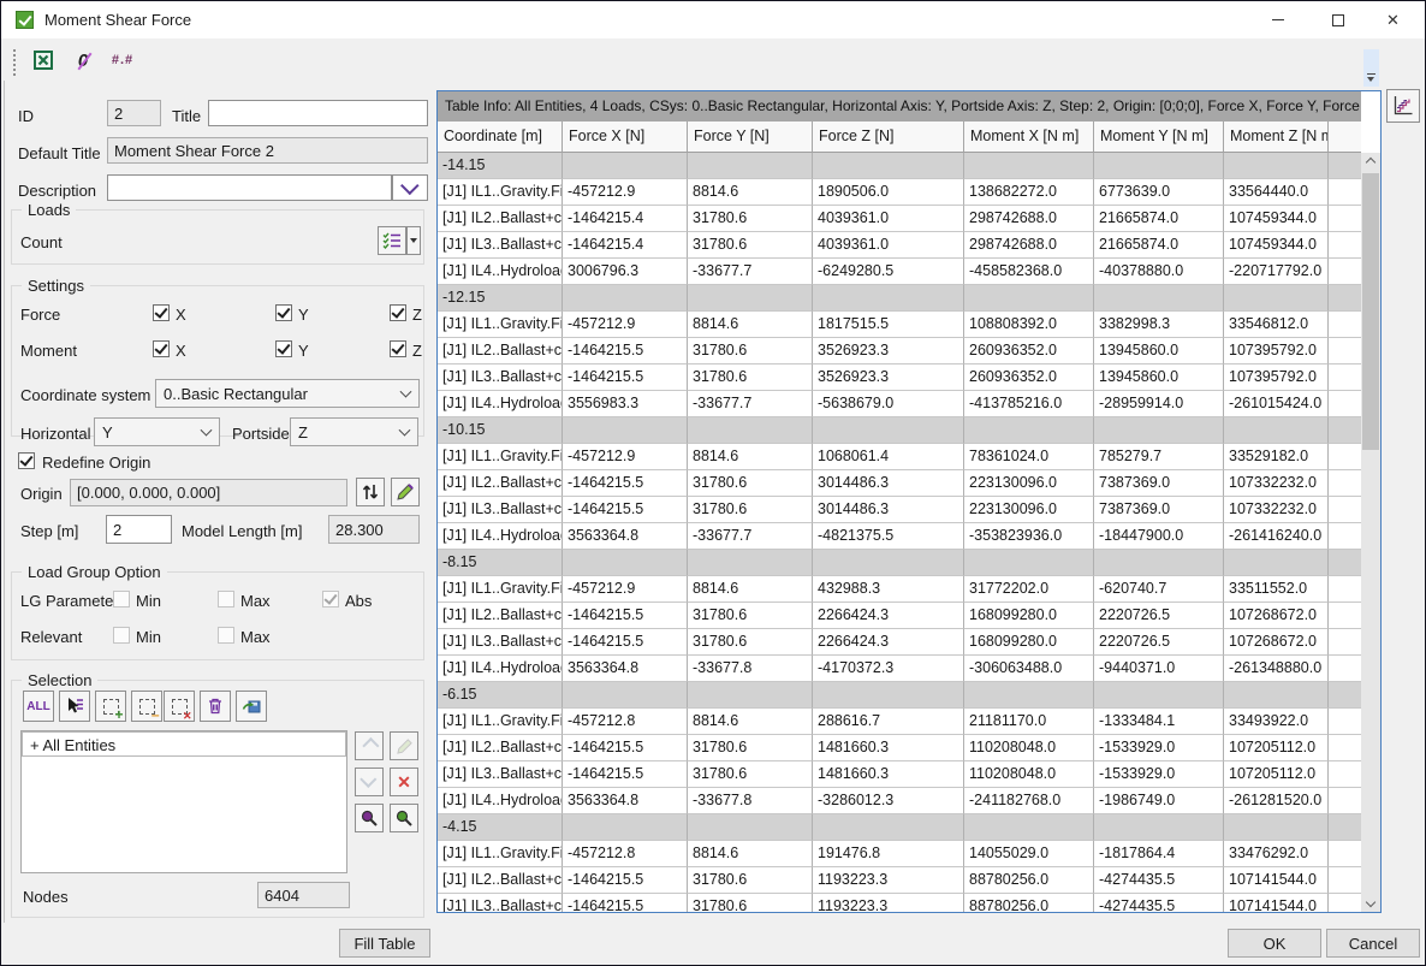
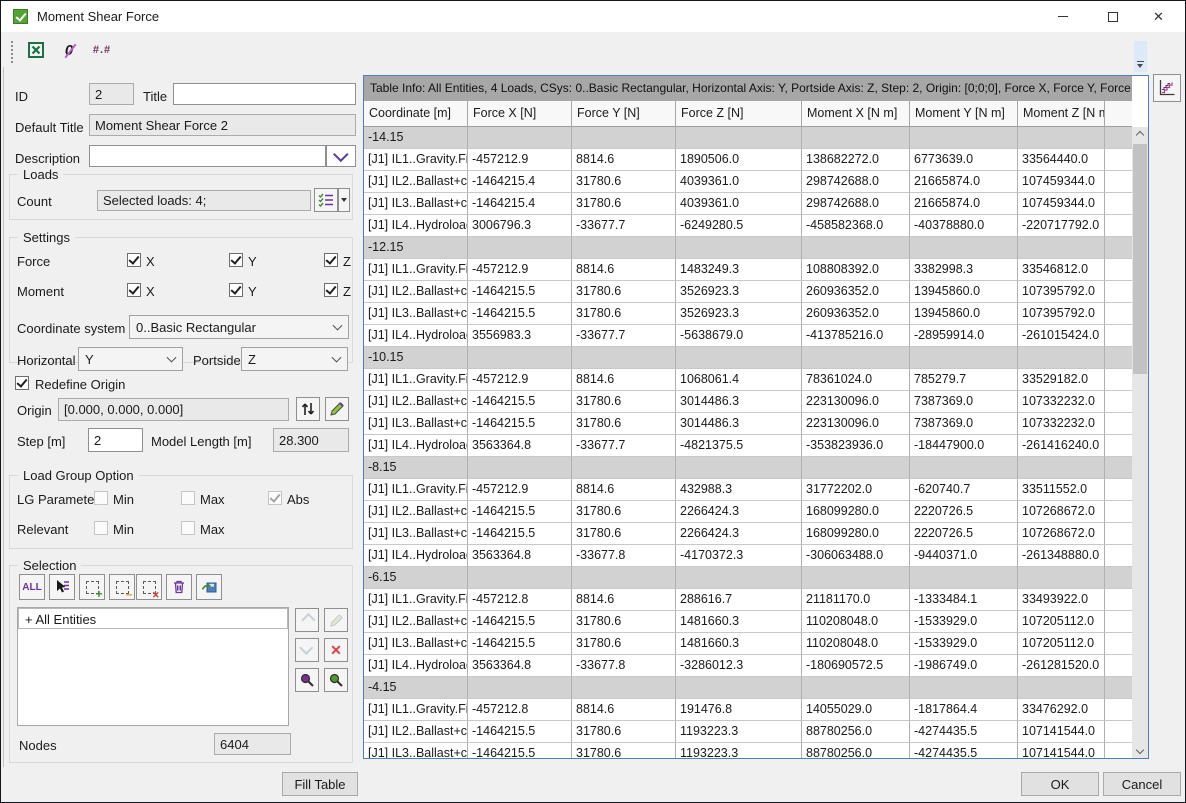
  Moment Shear Force
  ✕
  0
  #.#
  ID
  2
  Title
  Default Title
  Moment Shear Force 2
  Description
  Loads
  Count
+ Selected loads: 4;
  Settings
  Force
  X
  Y
  Z
  Moment
  X
  Y
  Z
  Coordinate system
  0..Basic Rectangular
  Horizontal
  Y
  Portside
  Z
  Redefine Origin
  Origin
  [0.000, 0.000, 0.000]
  Step [m]
  2
  Model Length [m]
  28.300
  Load Group Option
  LG Paramete
  Min
  Max
  Abs
  Relevant
  Min
  Max
  Selection
  ALL
  +
  –
  ✕
  + All Entities
  ✕
  Nodes
  6404
  Table Info: All Entities, 4 Loads, CSys: 0..Basic Rectangular, Horizontal Axis: Y, Portside Axis: Z, Step: 2, Origin: [0;0;0], Force X, Force Y, Force
  Coordinate [m]
  Force X [N]
  Force Y [N]
  Force Z [N]
  Moment X [N m]
  Moment Y [N m]
  Moment Z [N m
  -14.15
  [J1] IL1..Gravity.Fi
  -457212.9
  8814.6
  1890506.0
  138682272.0
  6773639.0
  33564440.0
  [J1] IL2..Ballast+c
  -1464215.4
  31780.6
  4039361.0
  298742688.0
  21665874.0
  107459344.0
  [J1] IL3..Ballast+c
  -1464215.4
  31780.6
  4039361.0
  298742688.0
  21665874.0
  107459344.0
  [J1] IL4..Hydroloa
  3006796.3
  -33677.7
  -6249280.5
  -458582368.0
  -40378880.0
  -220717792.0
  -12.15
  [J1] IL1..Gravity.Fi
  -457212.9
  8814.6
- 1817515.5
+ 1483249.3
  108808392.0
  3382998.3
  33546812.0
  [J1] IL2..Ballast+c
  -1464215.5
  31780.6
  3526923.3
  260936352.0
  13945860.0
  107395792.0
  [J1] IL3..Ballast+c
  -1464215.5
  31780.6
  3526923.3
  260936352.0
  13945860.0
  107395792.0
  [J1] IL4..Hydroloa
  3556983.3
  -33677.7
  -5638679.0
  -413785216.0
  -28959914.0
  -261015424.0
  -10.15
  [J1] IL1..Gravity.Fi
  -457212.9
  8814.6
  1068061.4
  78361024.0
  785279.7
  33529182.0
  [J1] IL2..Ballast+c
  -1464215.5
  31780.6
  3014486.3
  223130096.0
  7387369.0
  107332232.0
  [J1] IL3..Ballast+c
  -1464215.5
  31780.6
  3014486.3
  223130096.0
  7387369.0
  107332232.0
  [J1] IL4..Hydroloa
  3563364.8
  -33677.7
  -4821375.5
  -353823936.0
  -18447900.0
  -261416240.0
  -8.15
  [J1] IL1..Gravity.Fi
  -457212.9
  8814.6
  432988.3
  31772202.0
  -620740.7
  33511552.0
  [J1] IL2..Ballast+c
  -1464215.5
  31780.6
  2266424.3
  168099280.0
  2220726.5
  107268672.0
  [J1] IL3..Ballast+c
  -1464215.5
  31780.6
  2266424.3
  168099280.0
  2220726.5
  107268672.0
  [J1] IL4..Hydroloa
  3563364.8
  -33677.8
  -4170372.3
  -306063488.0
  -9440371.0
  -261348880.0
  -6.15
  [J1] IL1..Gravity.Fi
  -457212.8
  8814.6
  288616.7
  21181170.0
  -1333484.1
  33493922.0
  [J1] IL2..Ballast+c
  -1464215.5
  31780.6
  1481660.3
  110208048.0
  -1533929.0
  107205112.0
  [J1] IL3..Ballast+c
  -1464215.5
  31780.6
  1481660.3
  110208048.0
  -1533929.0
  107205112.0
  [J1] IL4..Hydroloa
  3563364.8
  -33677.8
  -3286012.3
- -241182768.0
+ -180690572.5
  -1986749.0
  -261281520.0
  -4.15
  [J1] IL1..Gravity.Fi
  -457212.8
  8814.6
  191476.8
  14055029.0
  -1817864.4
  33476292.0
  [J1] IL2..Ballast+c
  -1464215.5
  31780.6
  1193223.3
  88780256.0
  -4274435.5
  107141544.0
  [J1] IL3..Ballast+c
  -1464215.5
  31780.6
  1193223.3
  88780256.0
  -4274435.5
  107141544.0
  Fill Table
  OK
  Cancel
